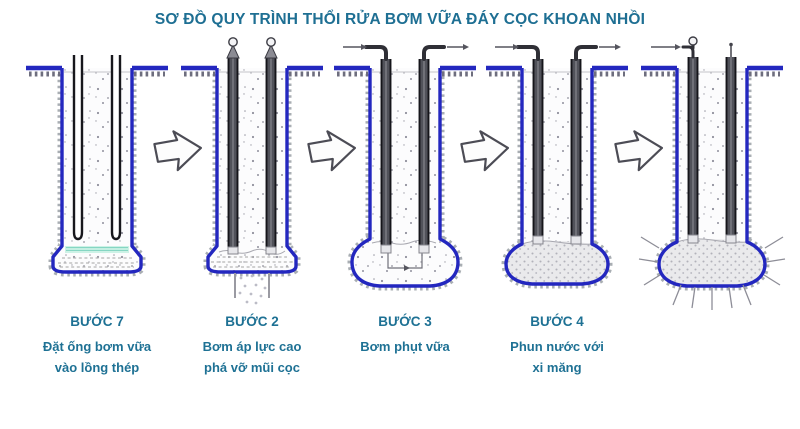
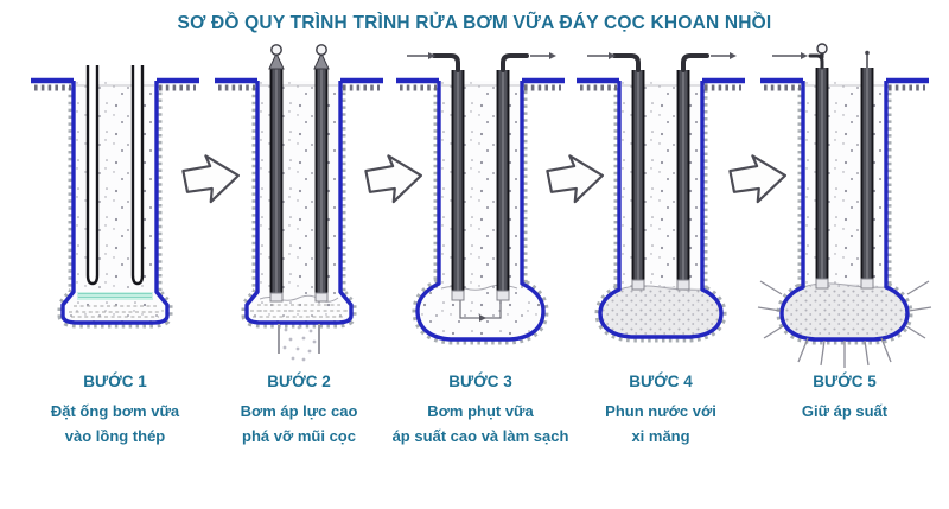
- SƠ ĐỒ QUY TRÌNH THỔI RỬA BƠM VỮA ĐÁY CỌC KHOAN NHỒI
+ SƠ ĐỒ QUY TRÌNH TRÌNH RỬA BƠM VỮA ĐÁY CỌC KHOAN NHỒI
- BƯỚC 7
+ BƯỚC 1
  Đặt ống bơm vữa
  vào lồng thép
  BƯỚC 2
  Bơm áp lực cao
  phá vỡ mũi cọc
  BƯỚC 3
  Bơm phụt vữa
+ áp suất cao và làm sạch
  BƯỚC 4
  Phun nước với
  xi măng
+ BƯỚC 5
+ Giữ áp suất
